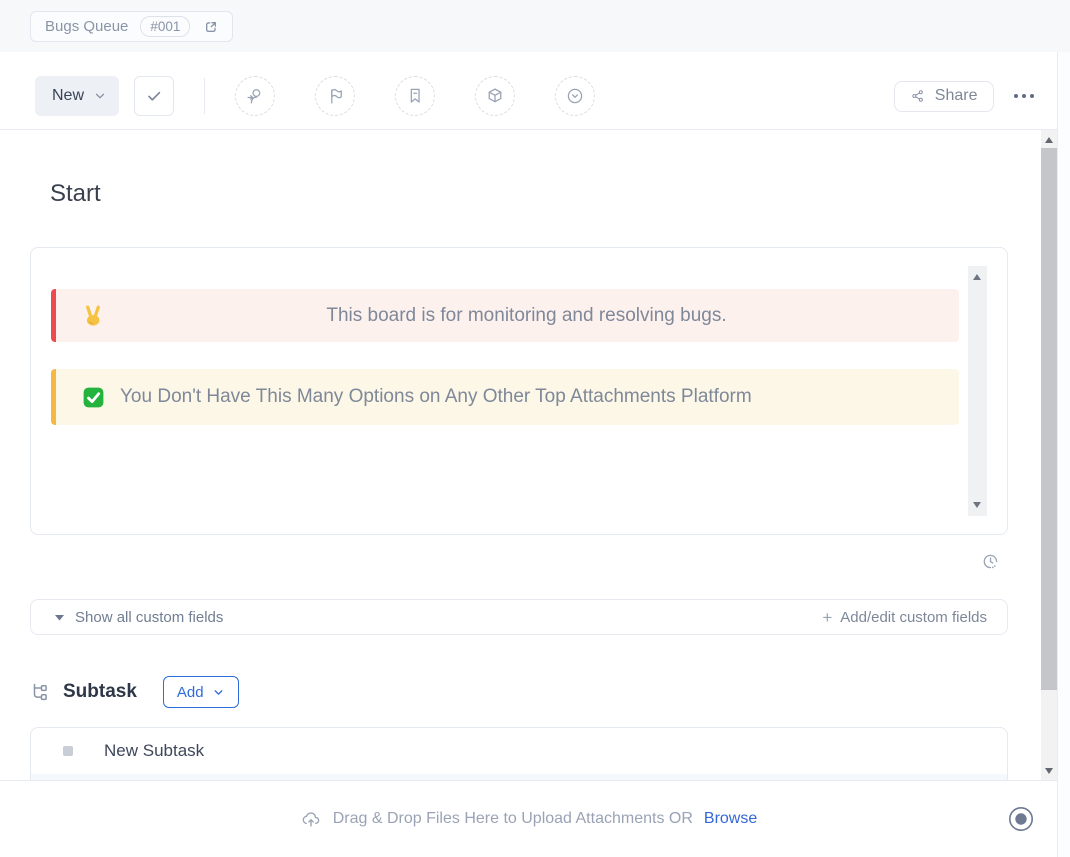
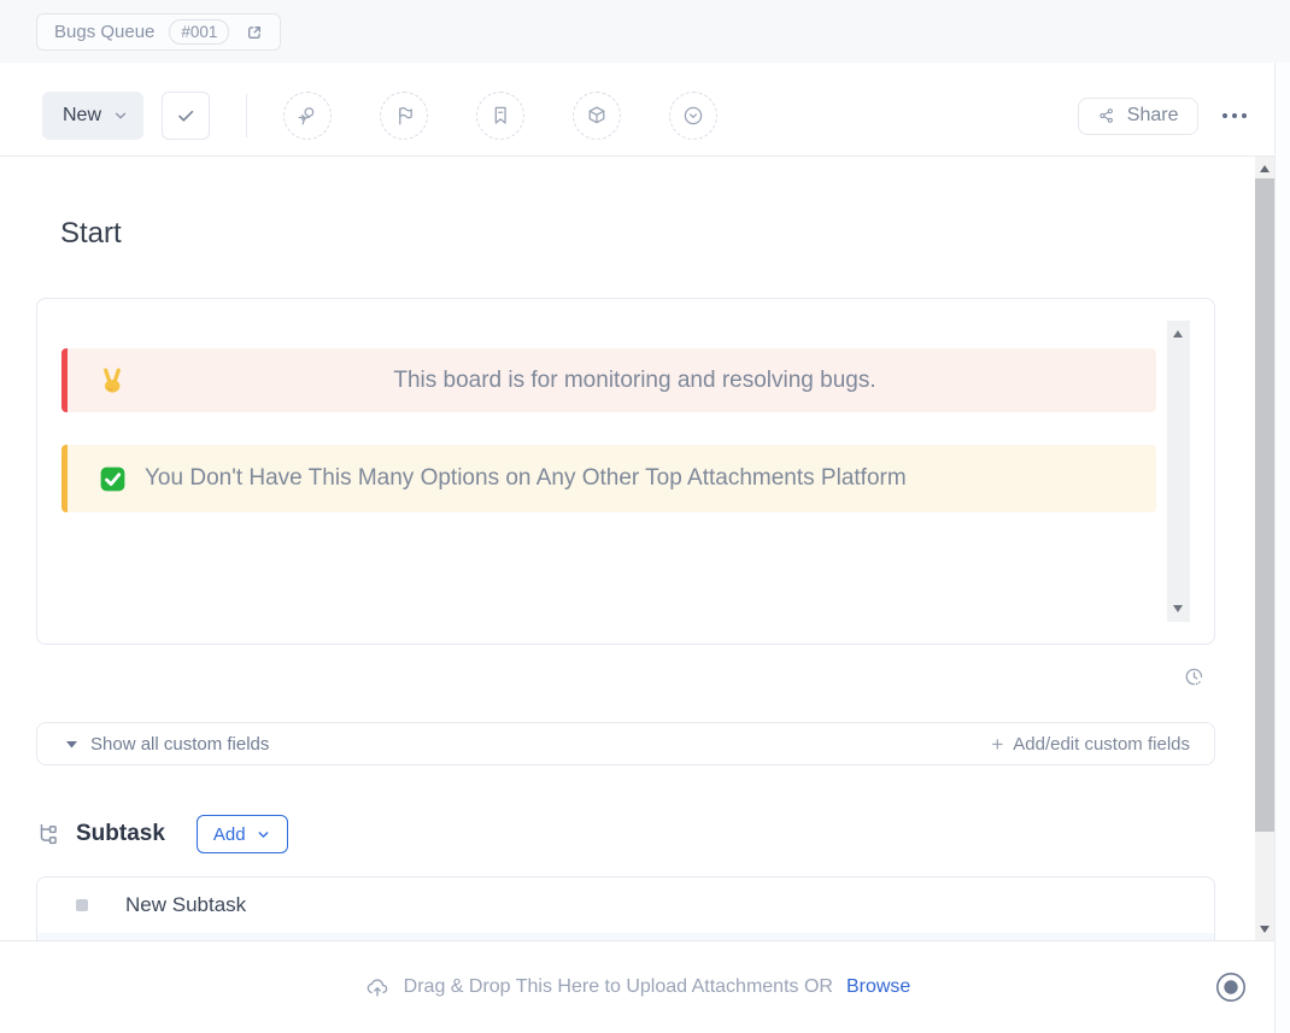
  Bugs Queue
  #001
  New
  Share
  Start
  This board is for monitoring and resolving bugs.
  You Don't Have This Many Options on Any Other Top Attachments Platform
  Show all custom fields
  +
  Add/edit custom fields
  Subtask
  Add
  New Subtask
- Drag & Drop Files Here to Upload Attachments OR
+ Drag & Drop This Here to Upload Attachments OR
  Browse
